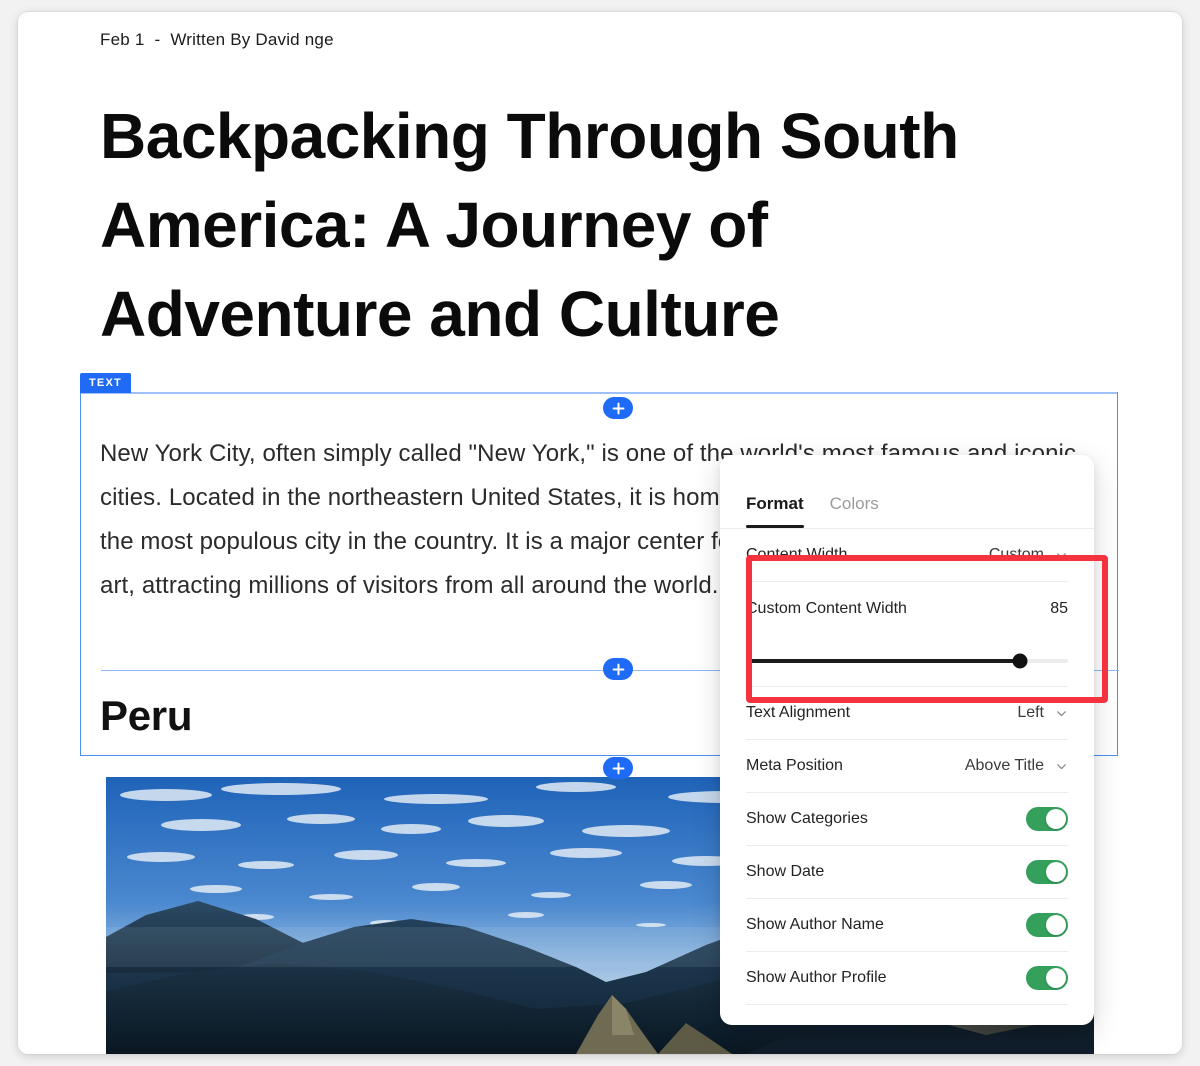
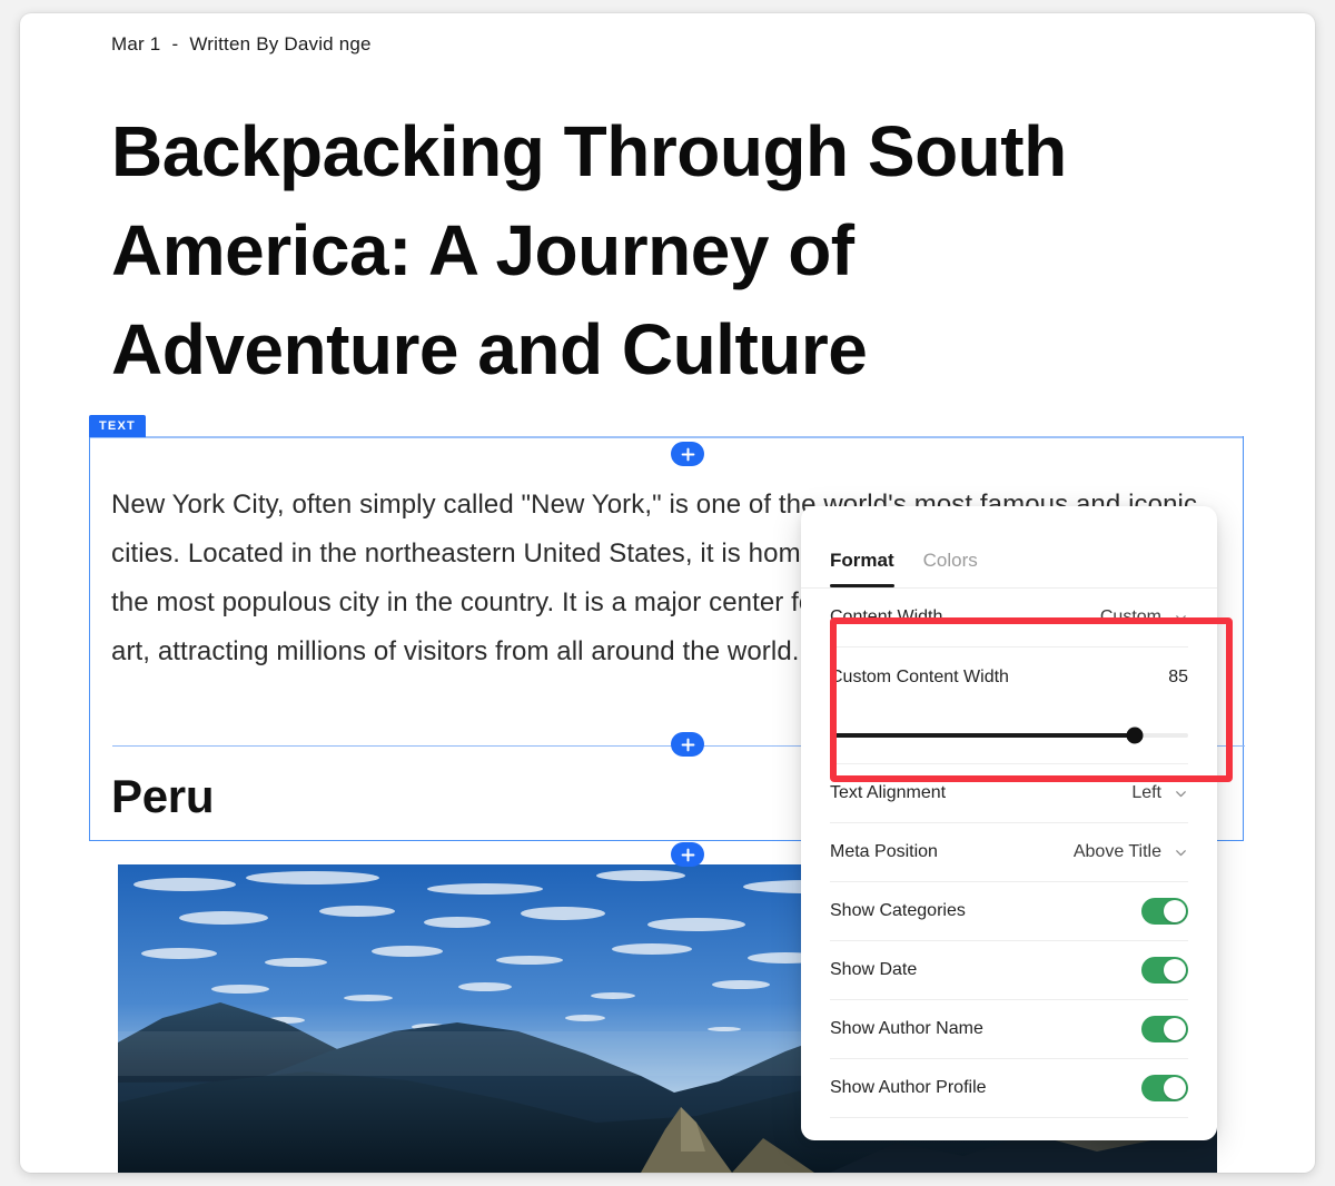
- Feb 1 - Written By David nge
+ Mar 1 - Written By David nge
  Backpacking Through South America: A Journey of Adventure and Culture
  TEXT
  New York City, often simply called "New York," is one of the world's most famous and iconic cities. Located in the northeastern United States, it is hom the most populous city in the country. It is a major center f art, attracting millions of visitors from all around the world.
  Peru
  Format
  Colors
  Content Width
  Custom
  Custom Content Width
  85
  Text Alignment
  Left
  Meta Position
  Above Title
  Show Categories
  Show Date
  Show Author Name
  Show Author Profile
